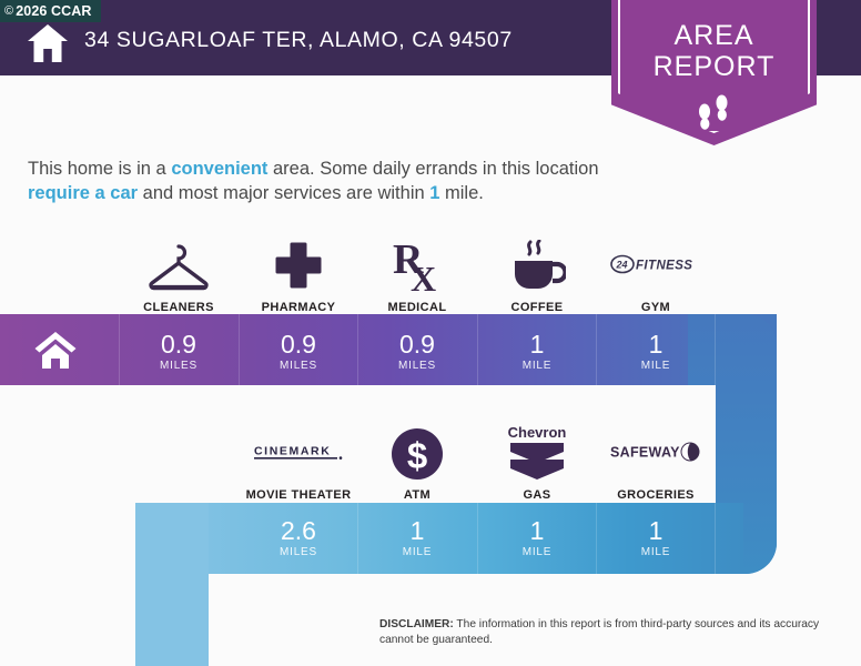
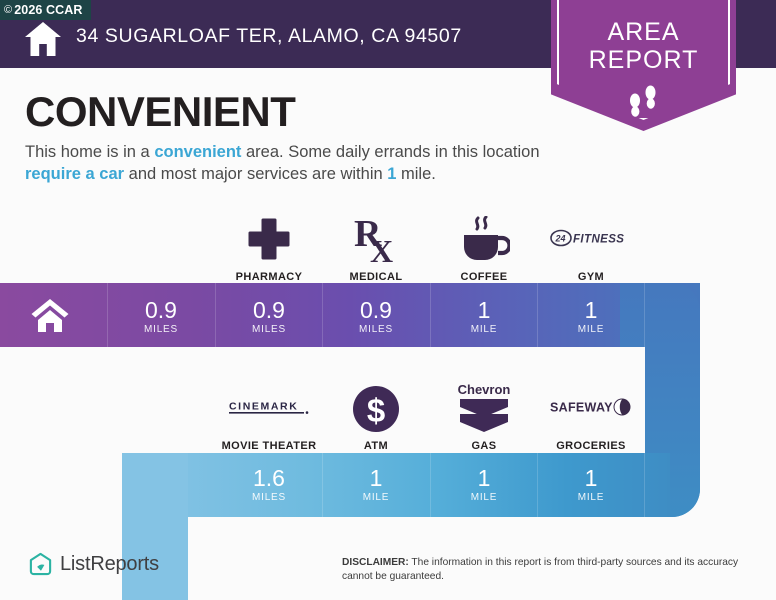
  ©
  2026 CCAR
  34 SUGARLOAF TER, ALAMO, CA 94507
  AREA
  REPORT
+ CONVENIENT
  This home is in a convenient area. Some daily errands in this location require a car and most major services are within 1 mile.
- CLEANERS
  PHARMACY
  R
  X
  MEDICAL
  COFFEE
  24
  FITNESS
  GYM
  0.9
  MILES
  0.9
  MILES
  0.9
  MILES
  1
  MILE
  1
  MILE
  CINEMARK
  MOVIE THEATER
  $
  ATM
  Chevron
  GAS
  SAFEWAY
  GROCERIES
- 2.6
+ 1.6
  MILES
  1
  MILE
  1
  MILE
  1
  MILE
+ ListReports
  DISCLAIMER: The information in this report is from third-party sources and its accuracy cannot be guaranteed.
